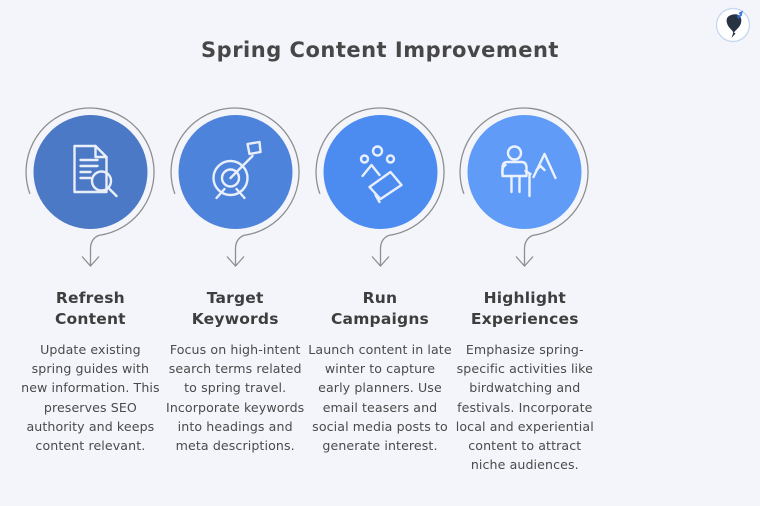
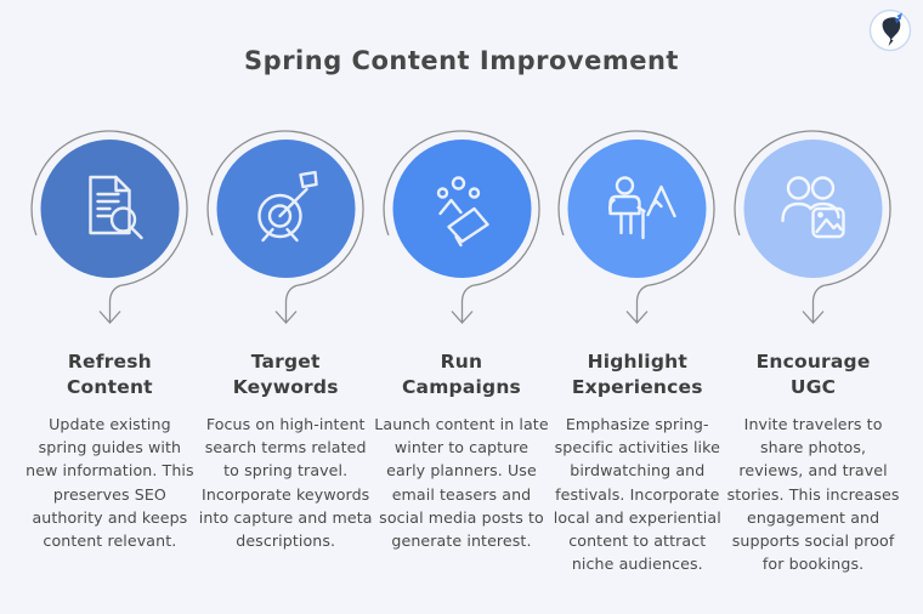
  Spring Content Improvement
  Refresh Content
  Update existing spring guides with new information. This preserves SEO authority and keeps content relevant.
  Target Keywords
- Focus on high-intent search terms related to spring travel. Incorporate keywords into headings and meta descriptions.
+ Focus on high-intent search terms related to spring travel. Incorporate keywords into capture and meta descriptions.
  Run Campaigns
  Launch content in late winter to capture early planners. Use email teasers and social media posts to generate interest.
  Highlight Experiences
  Emphasize spring-specific activities like birdwatching and festivals. Incorporate local and experiential content to attract niche audiences.
+ Encourage UGC
+ Invite travelers to share photos, reviews, and travel stories. This increases engagement and supports social proof for bookings.
